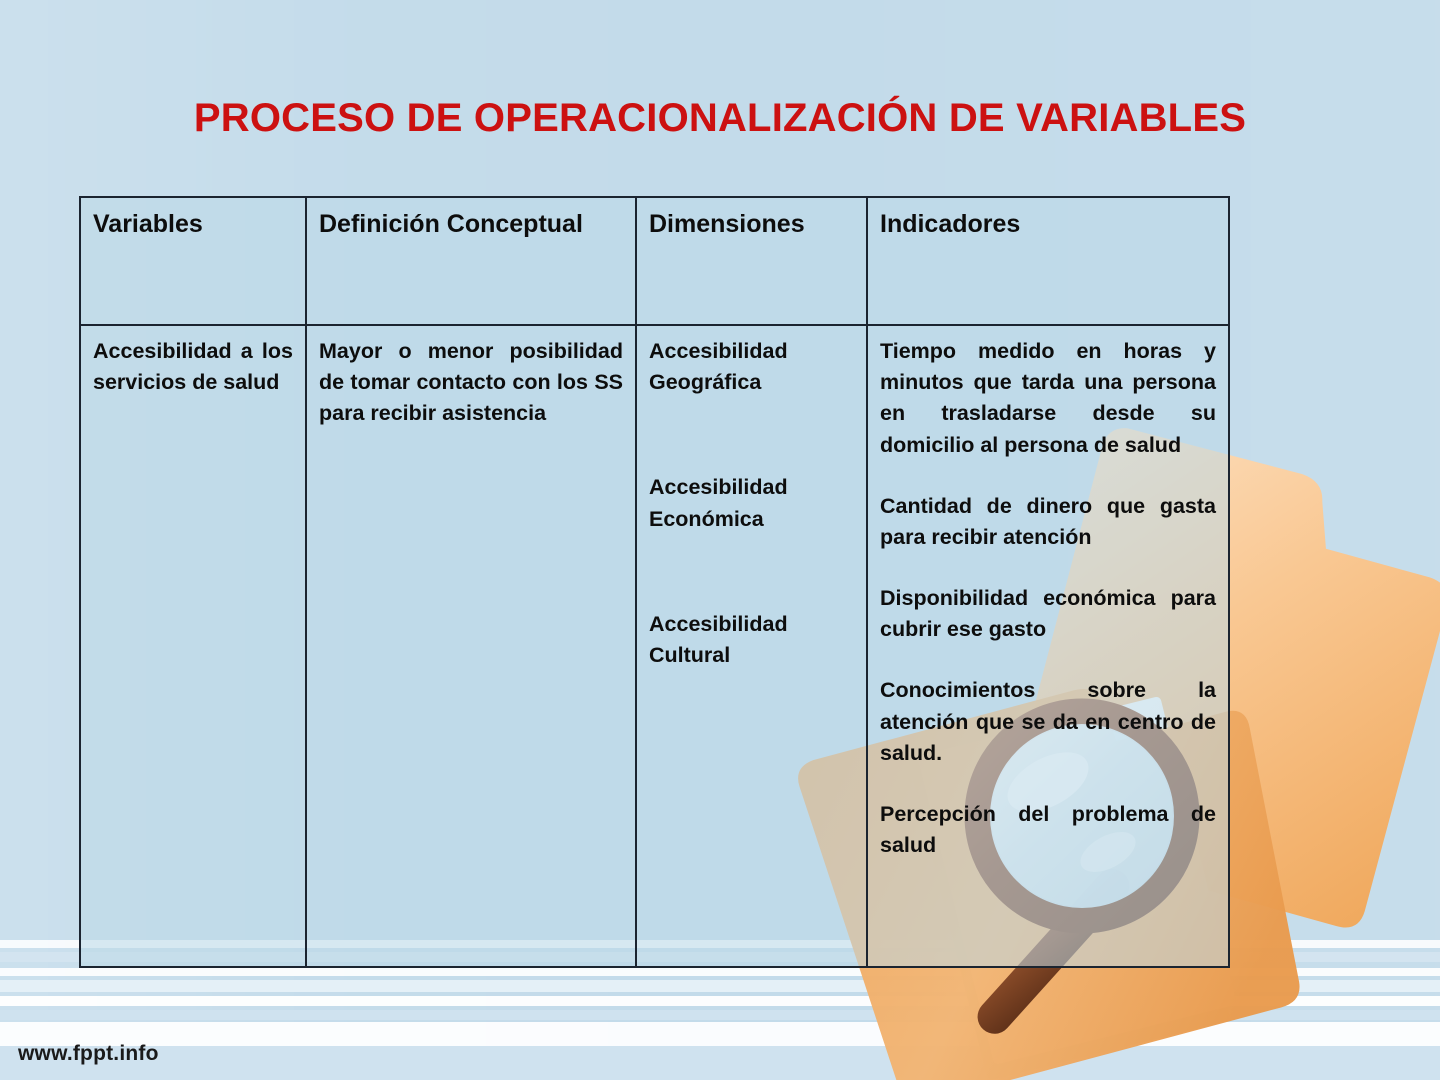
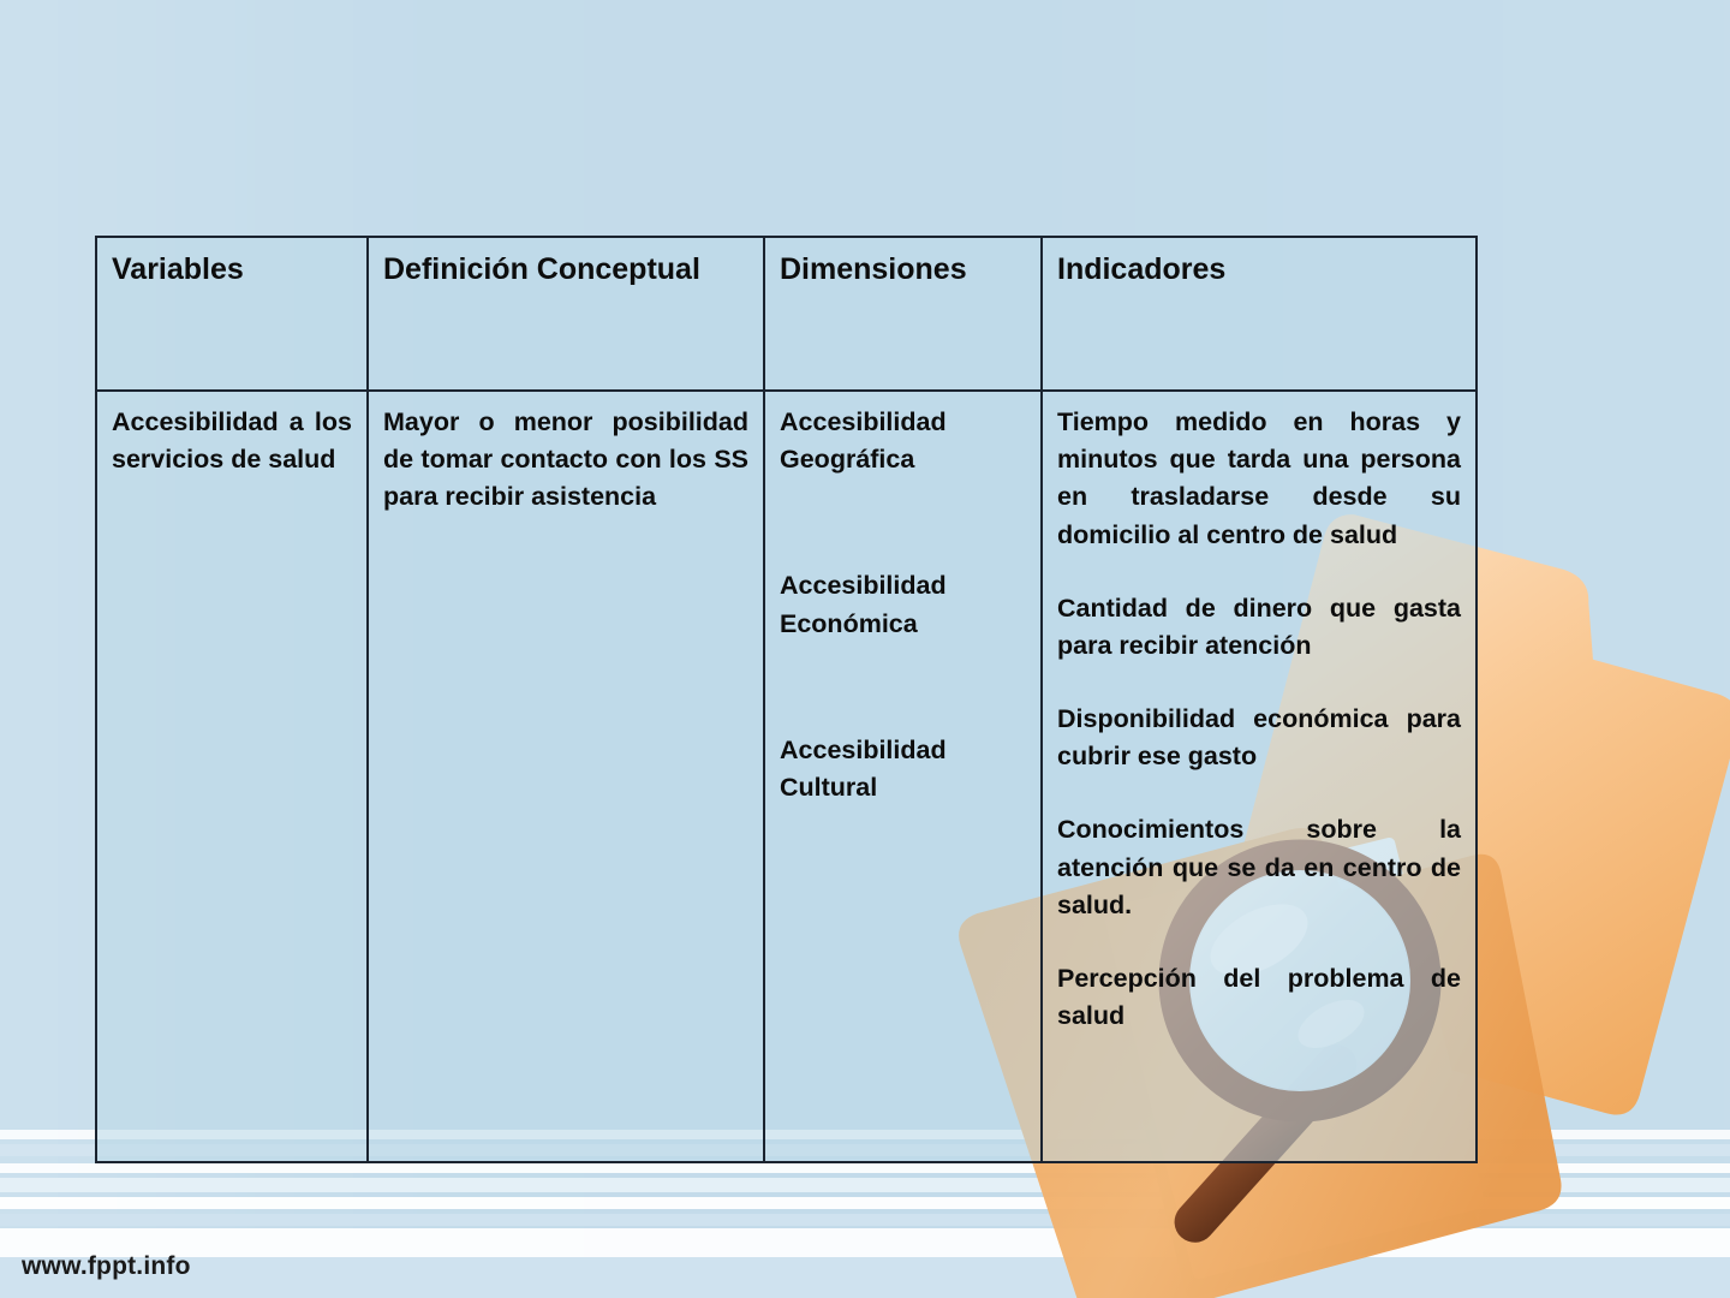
- PROCESO DE OPERACIONALIZACIÓN DE VARIABLES
  Variables	Definición Conceptual	Dimensiones	Indicadores
- Accesibilidad a los servicios de salud	Mayor o menor posibilidad de tomar contacto con los SS para recibir asistencia	Accesibilidad Geográfica Accesibilidad Económica Accesibilidad Cultural	Tiempo medido en horas y minutos que tarda una persona en trasladarse desde su domicilio al persona de salud Cantidad de dinero que gasta para recibir atención Disponibilidad económica para cubrir ese gasto Conocimientos sobre la atención que se da en centro de salud. Percepción del problema de salud
+ Accesibilidad a los servicios de salud	Mayor o menor posibilidad de tomar contacto con los SS para recibir asistencia	Accesibilidad Geográfica Accesibilidad Económica Accesibilidad Cultural	Tiempo medido en horas y minutos que tarda una persona en trasladarse desde su domicilio al centro de salud Cantidad de dinero que gasta para recibir atención Disponibilidad económica para cubrir ese gasto Conocimientos sobre la atención que se da en centro de salud. Percepción del problema de salud
  www.fppt.info
